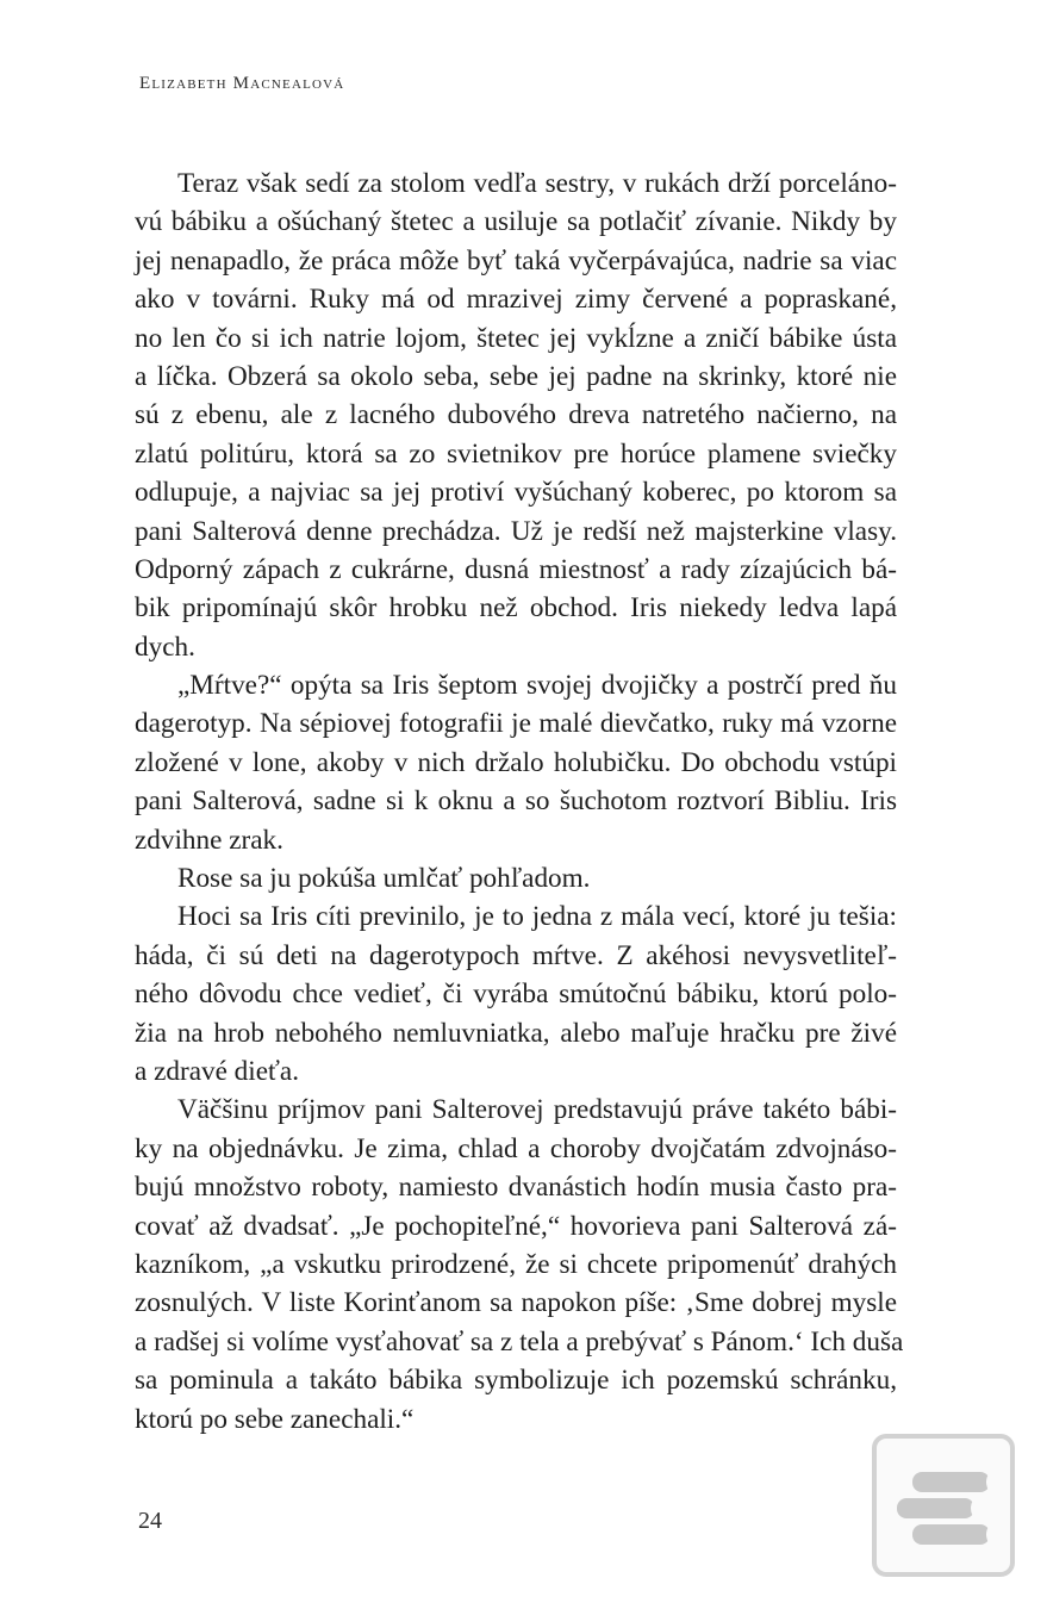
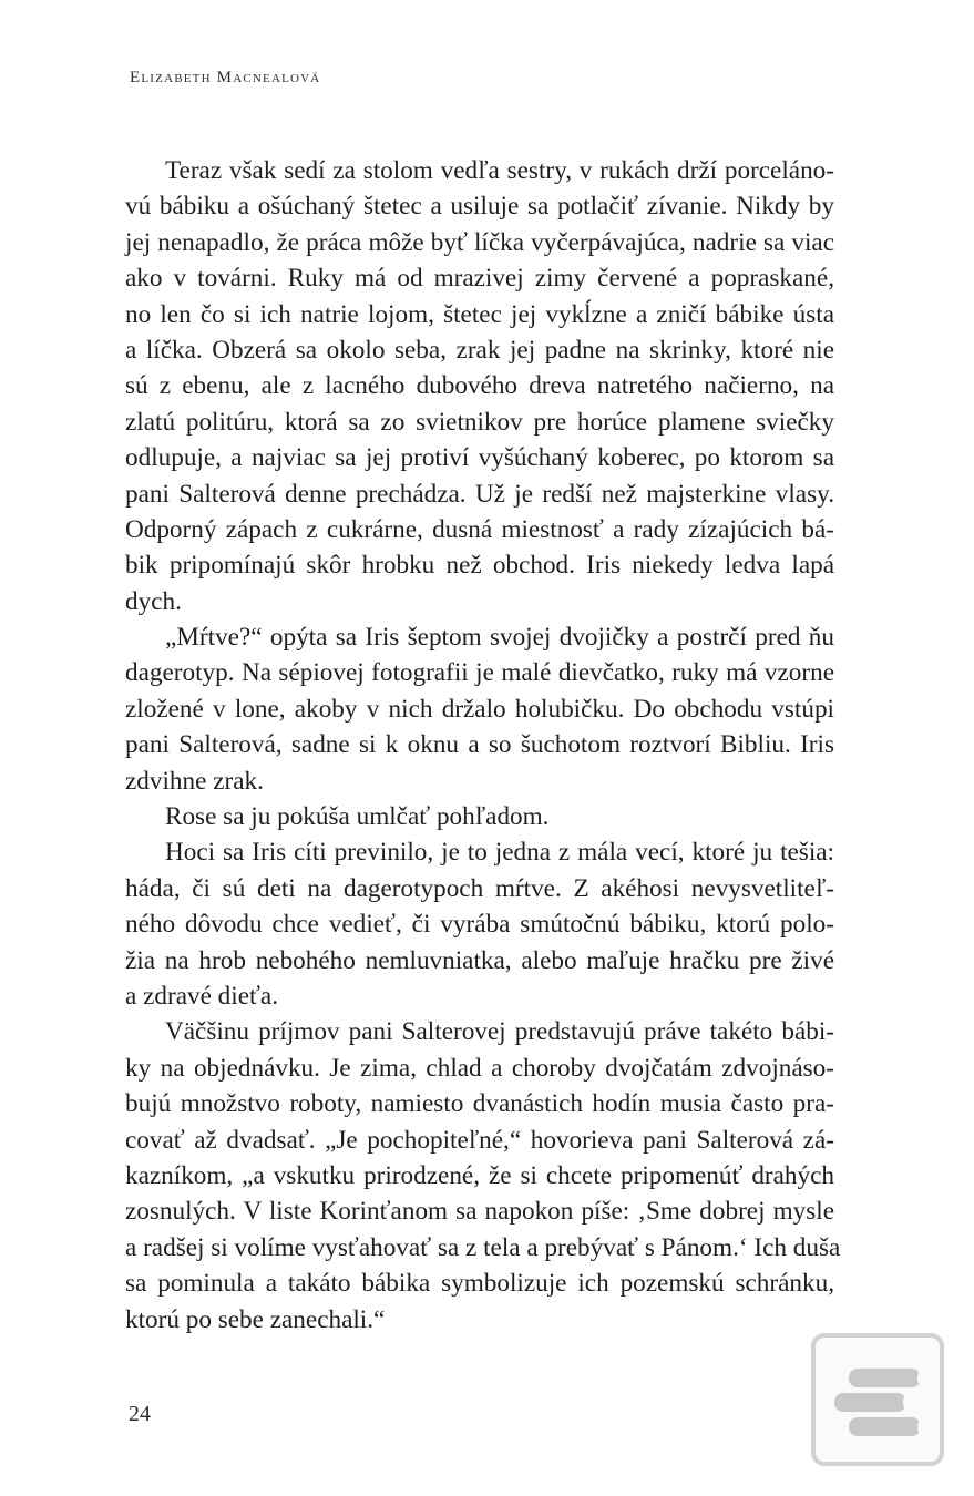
  Elizabeth Macnealová
  Teraz však sedí za stolom vedľa sestry, v rukách drží porceláno-
  vú bábiku a ošúchaný štetec a usiluje sa potlačiť zívanie. Nikdy by
- jej nenapadlo, že práca môže byť taká vyčerpávajúca, nadrie sa viac
+ jej nenapadlo, že práca môže byť líčka vyčerpávajúca, nadrie sa viac
  ako v továrni. Ruky má od mrazivej zimy červené a popraskané,
  no len čo si ich natrie lojom, štetec jej vykĺzne a zničí bábike ústa
- a líčka. Obzerá sa okolo seba, sebe jej padne na skrinky, ktoré nie
+ a líčka. Obzerá sa okolo seba, zrak jej padne na skrinky, ktoré nie
  sú z ebenu, ale z lacného dubového dreva natretého načierno, na
  zlatú politúru, ktorá sa zo svietnikov pre horúce plamene sviečky
  odlupuje, a najviac sa jej protiví vyšúchaný koberec, po ktorom sa
  pani Salterová denne prechádza. Už je redší než majsterkine vlasy.
  Odporný zápach z cukrárne, dusná miestnosť a rady zízajúcich bá-
  bik pripomínajú skôr hrobku než obchod. Iris niekedy ledva lapá
  dych.
  „Mŕtve?“ opýta sa Iris šeptom svojej dvojičky a postrčí pred ňu
  dagerotyp. Na sépiovej fotografii je malé dievčatko, ruky má vzorne
  zložené v lone, akoby v nich držalo holubičku. Do obchodu vstúpi
  pani Salterová, sadne si k oknu a so šuchotom roztvorí Bibliu. Iris
  zdvihne zrak.
  Rose sa ju pokúša umlčať pohľadom.
  Hoci sa Iris cíti previnilo, je to jedna z mála vecí, ktoré ju tešia:
  háda, či sú deti na dagerotypoch mŕtve. Z akéhosi nevysvetliteľ-
  ného dôvodu chce vedieť, či vyrába smútočnú bábiku, ktorú polo-
  žia na hrob nebohého nemluvniatka, alebo maľuje hračku pre živé
  a zdravé dieťa.
  Väčšinu príjmov pani Salterovej predstavujú práve takéto bábi-
  ky na objednávku. Je zima, chlad a choroby dvojčatám zdvojnáso-
  bujú množstvo roboty, namiesto dvanástich hodín musia často pra-
  covať až dvadsať. „Je pochopiteľné,“ hovorieva pani Salterová zá-
  kazníkom, „a vskutku prirodzené, že si chcete pripomenúť drahých
  zosnulých. V liste Korinťanom sa napokon píše: ‚Sme dobrej mysle
  a radšej si volíme vysťahovať sa z tela a prebývať s Pánom.‘ Ich duša
  sa pominula a takáto bábika symbolizuje ich pozemskú schránku,
  ktorú po sebe zanechali.“
  24
